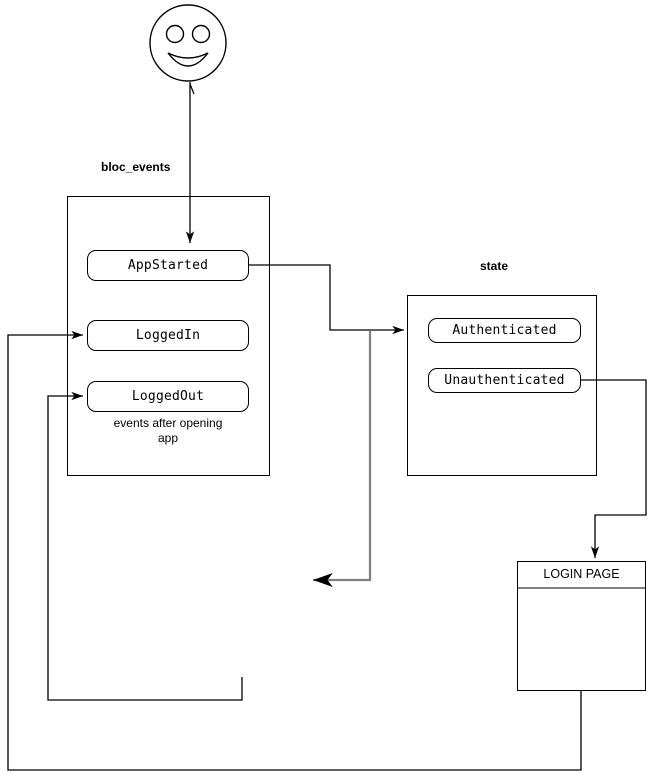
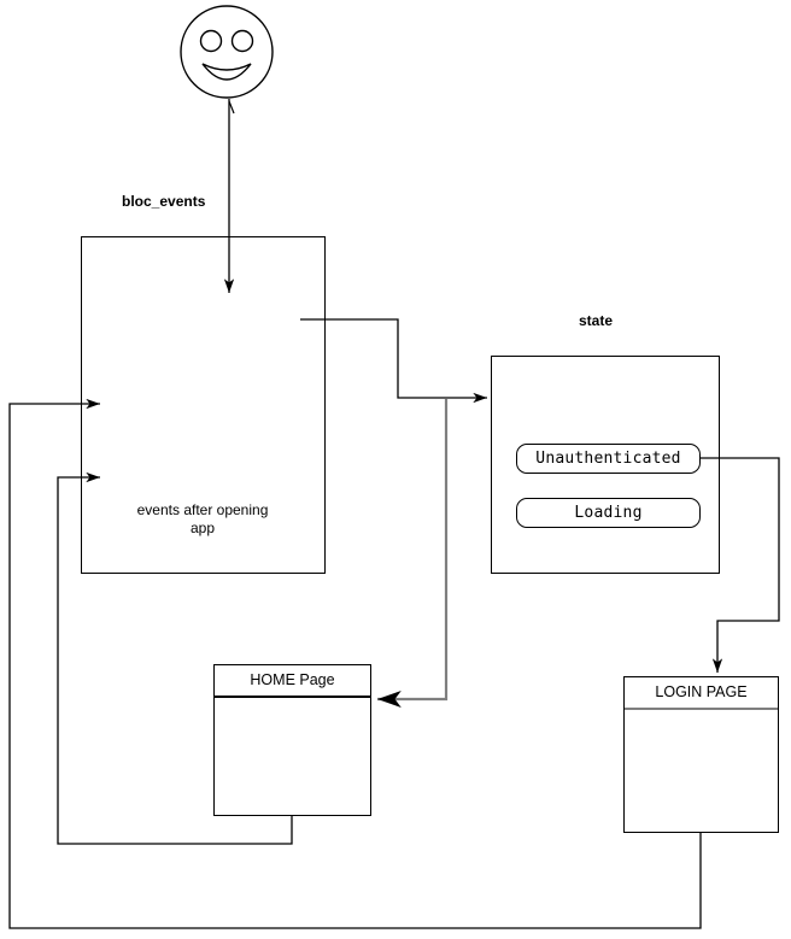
  bloc_events
- AppStarted
- LoggedIn
- LoggedOut
  events after opening app
  state
- Authenticated
  Unauthenticated
+ Loading
+ HOME Page
  LOGIN PAGE
